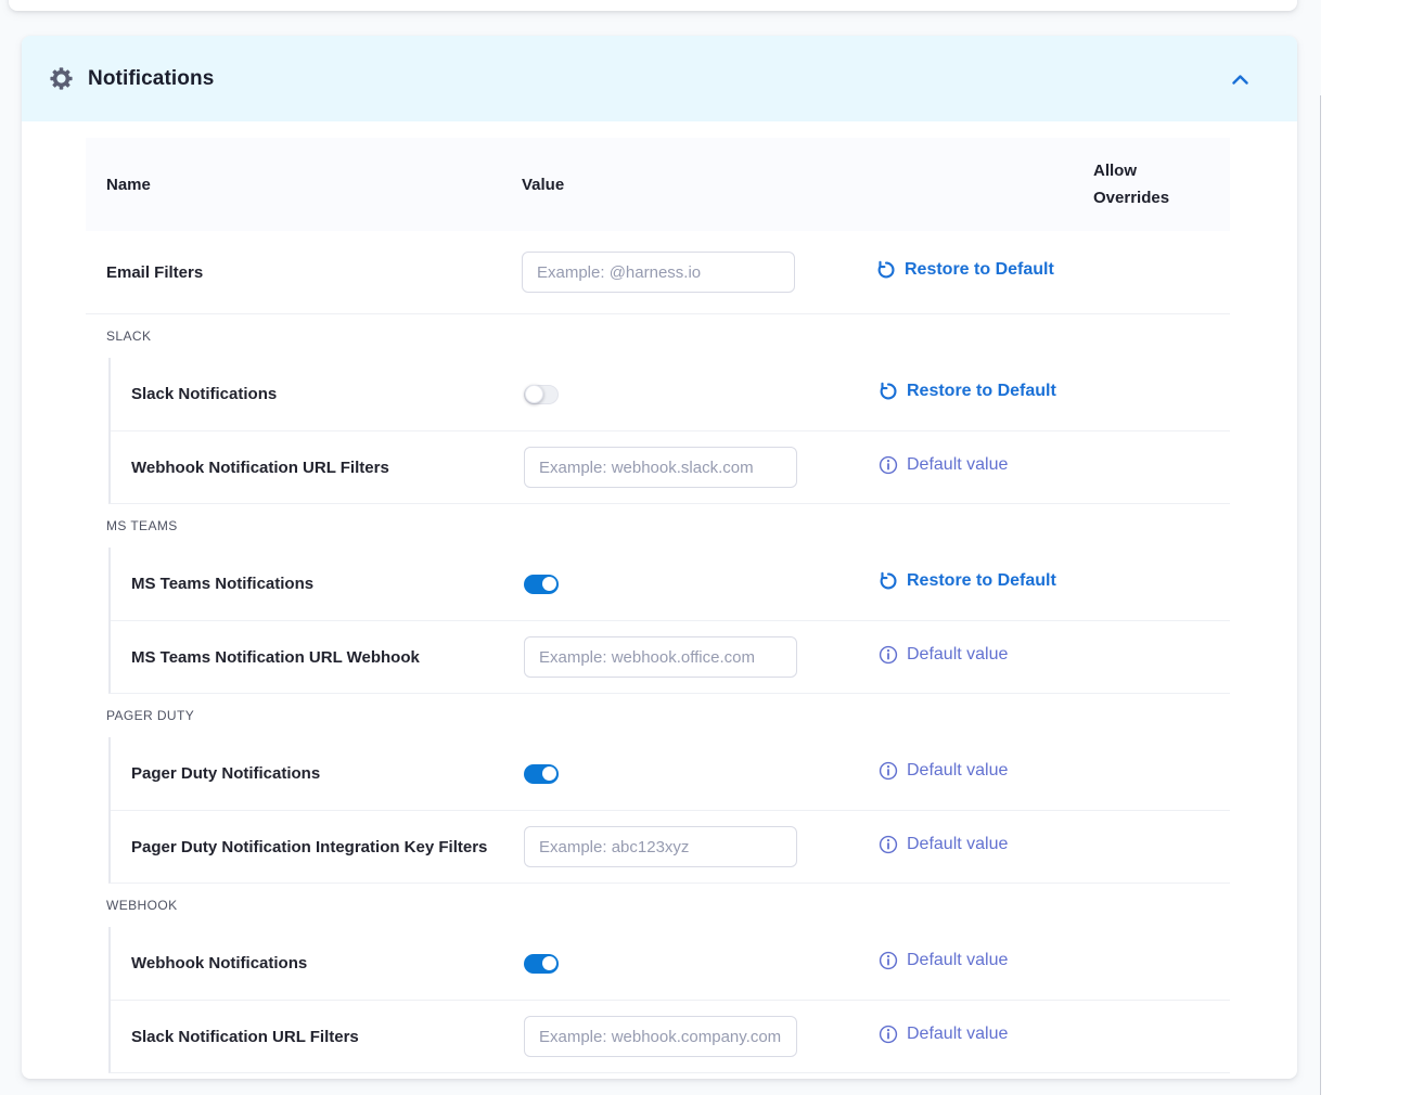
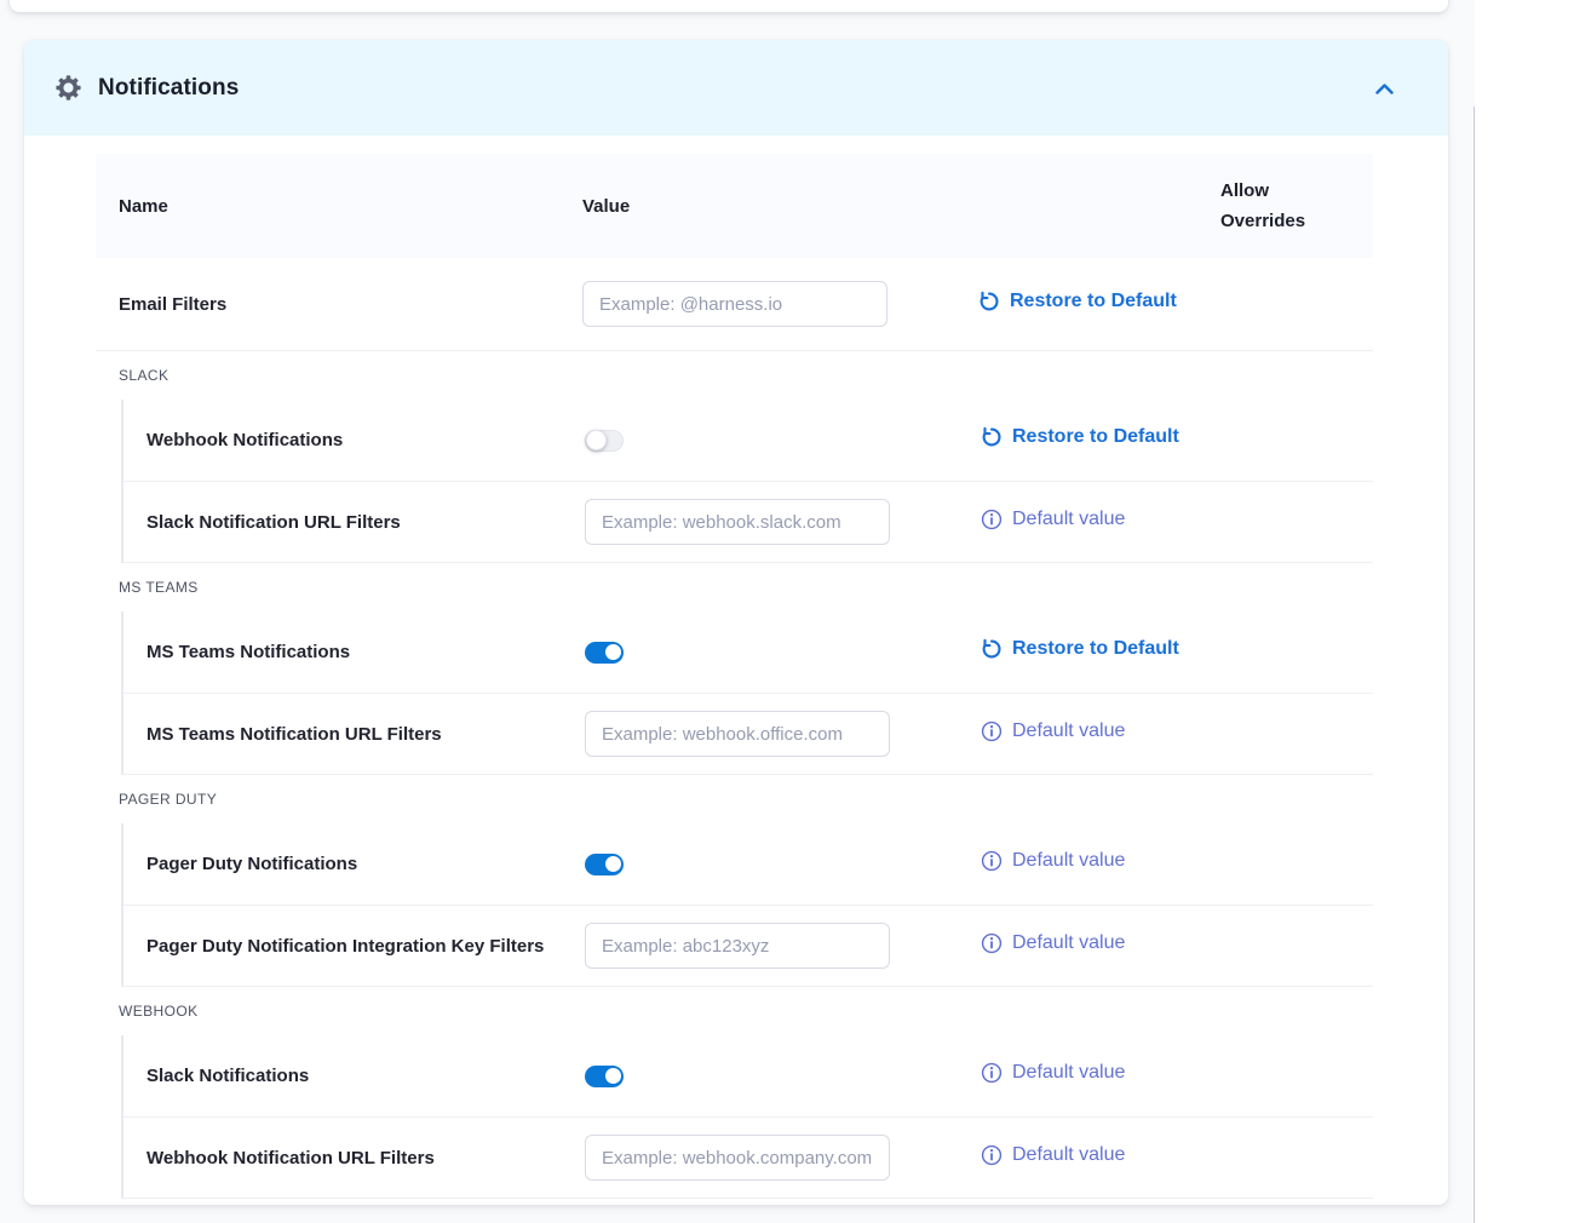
  Notifications
  Name
  Value
  Allow Overrides
  Email Filters
  Example: @harness.io
  Restore to Default
  SLACK
- Slack Notifications
+ Webhook Notifications
  Restore to Default
- Webhook Notification URL Filters
+ Slack Notification URL Filters
  Example: webhook.slack.com
  Default value
  MS TEAMS
  MS Teams Notifications
  Restore to Default
- MS Teams Notification URL Webhook
+ MS Teams Notification URL Filters
  Example: webhook.office.com
  Default value
  PAGER DUTY
  Pager Duty Notifications
  Default value
  Pager Duty Notification Integration Key Filters
  Example: abc123xyz
  Default value
  WEBHOOK
- Webhook Notifications
+ Slack Notifications
  Default value
- Slack Notification URL Filters
+ Webhook Notification URL Filters
  Example: webhook.company.com
  Default value
